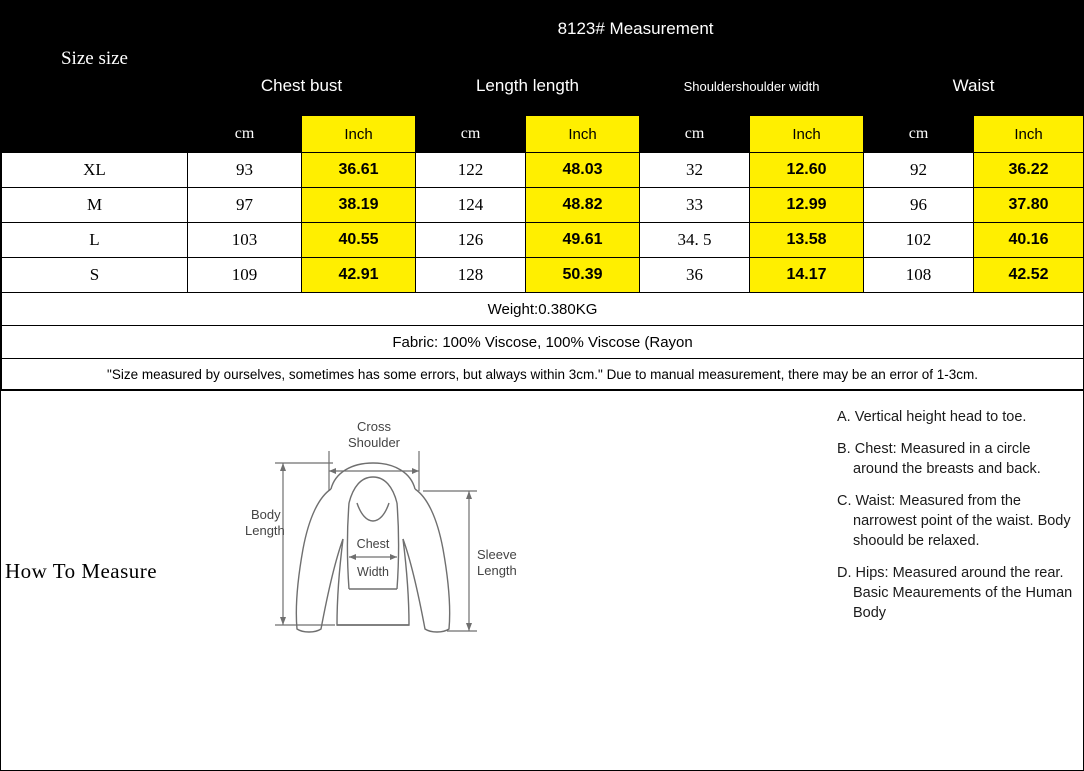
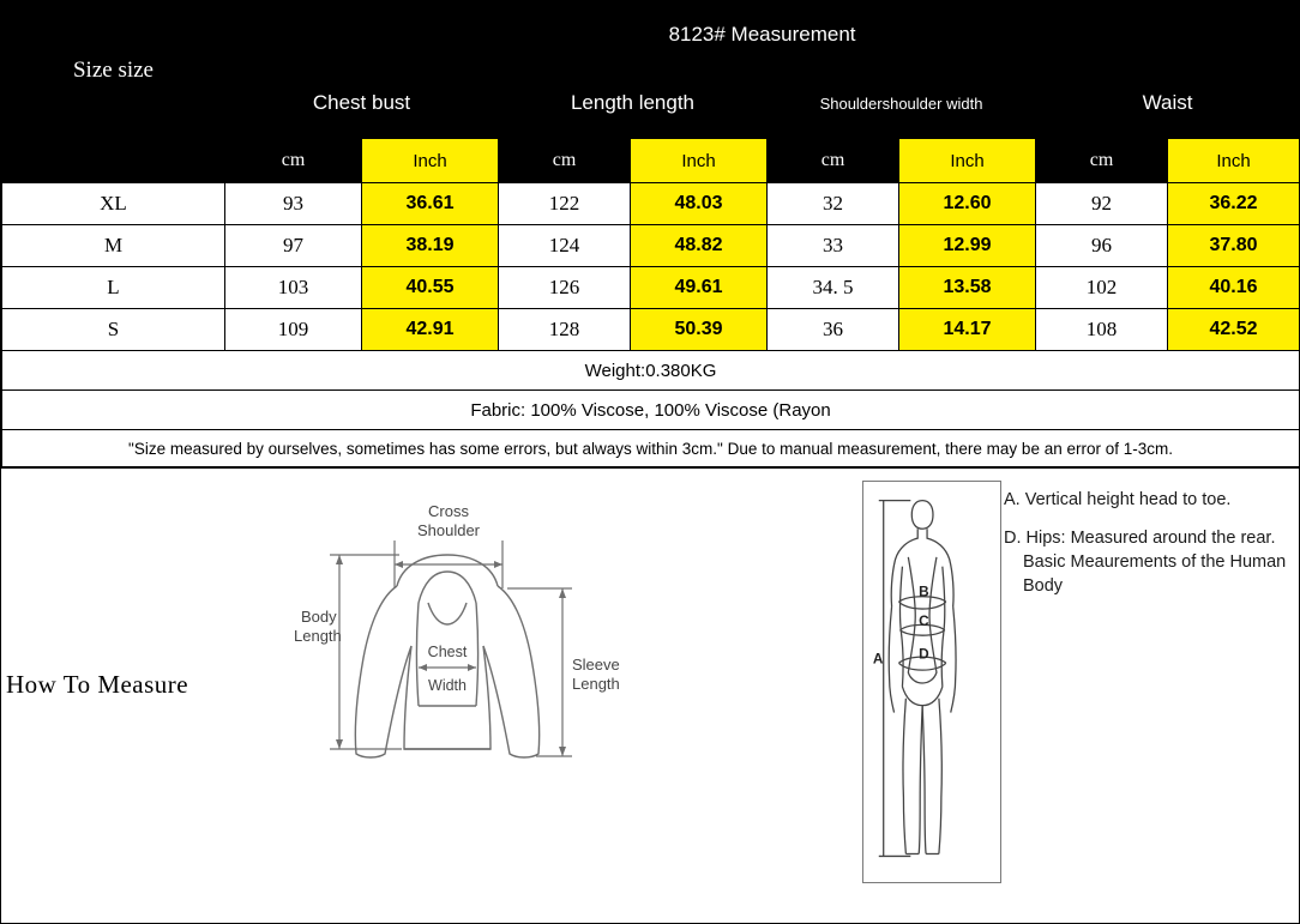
  Size size	8123# Measurement
  Chest bust	Length length	Shouldershoulder width	Waist
  	cm	Inch	cm	Inch	cm	Inch	cm	Inch
  XL	93	36.61	122	48.03	32	12.60	92	36.22
  M	97	38.19	124	48.82	33	12.99	96	37.80
  L	103	40.55	126	49.61	34. 5	13.58	102	40.16
  S	109	42.91	128	50.39	36	14.17	108	42.52
  Weight:0.380KG
  Fabric: 100% Viscose, 100% Viscose (Rayon
  "Size measured by ourselves, sometimes has some errors, but always within 3cm." Due to manual measurement, there may be an error of 1-3cm.
  How To Measure
  Cross
  Shoulder
  Body
  Length
  Chest
  Width
  Sleeve
  Length
+ A
+ B
+ C
+ D
  A. Vertical height head to toe.
- B. Chest: Measured in a circle around the breasts and back.
- C. Waist: Measured from the narrowest point of the waist. Body shoould be relaxed.
  D. Hips: Measured around the rear. Basic Meaurements of the Human Body
